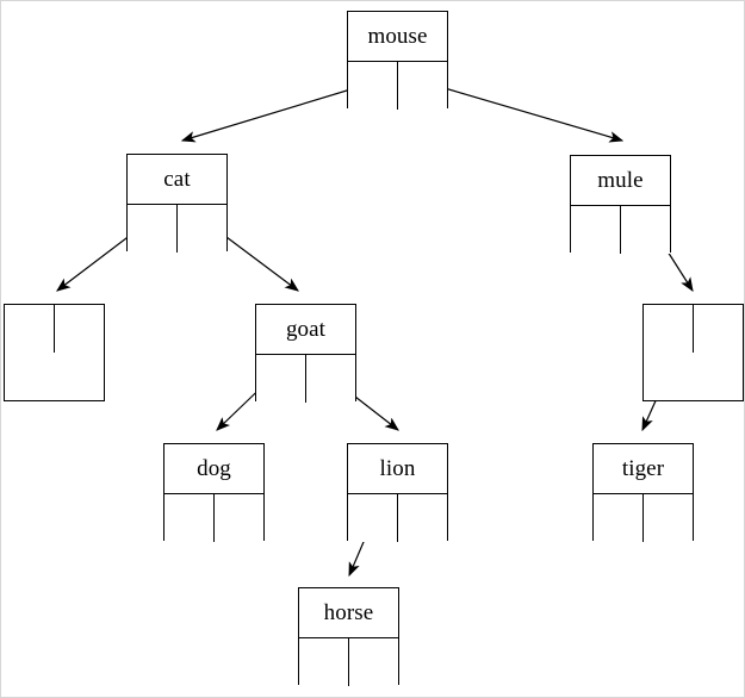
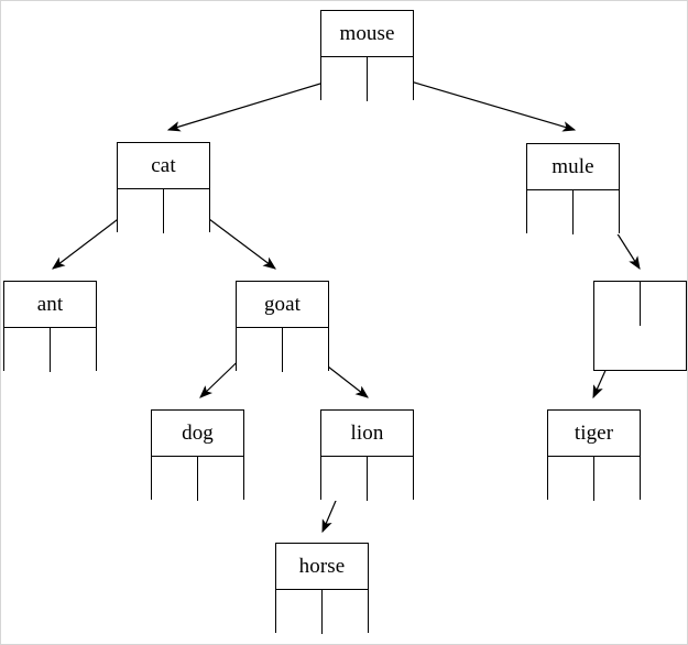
  mouse
  cat
  mule
+ ant
  goat
  dog
  lion
  tiger
  horse
